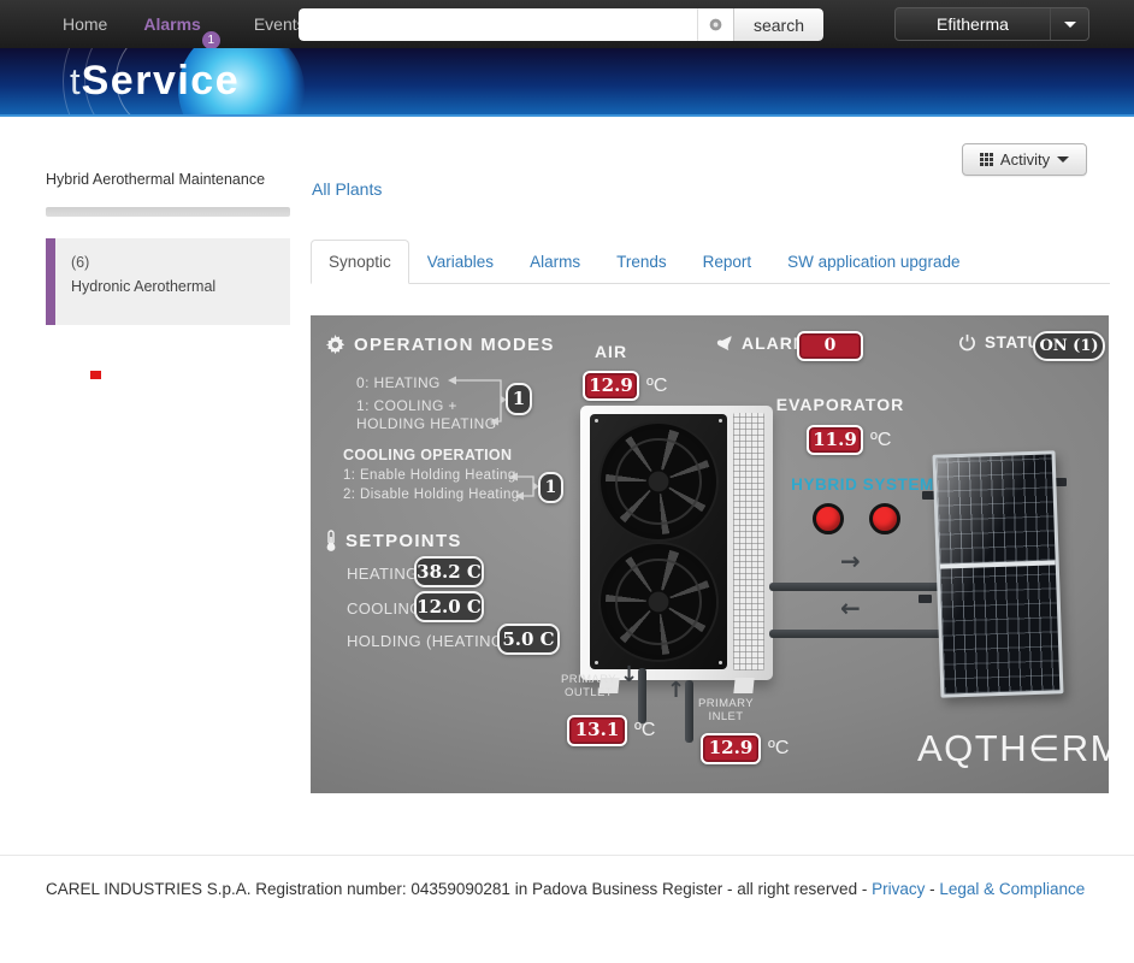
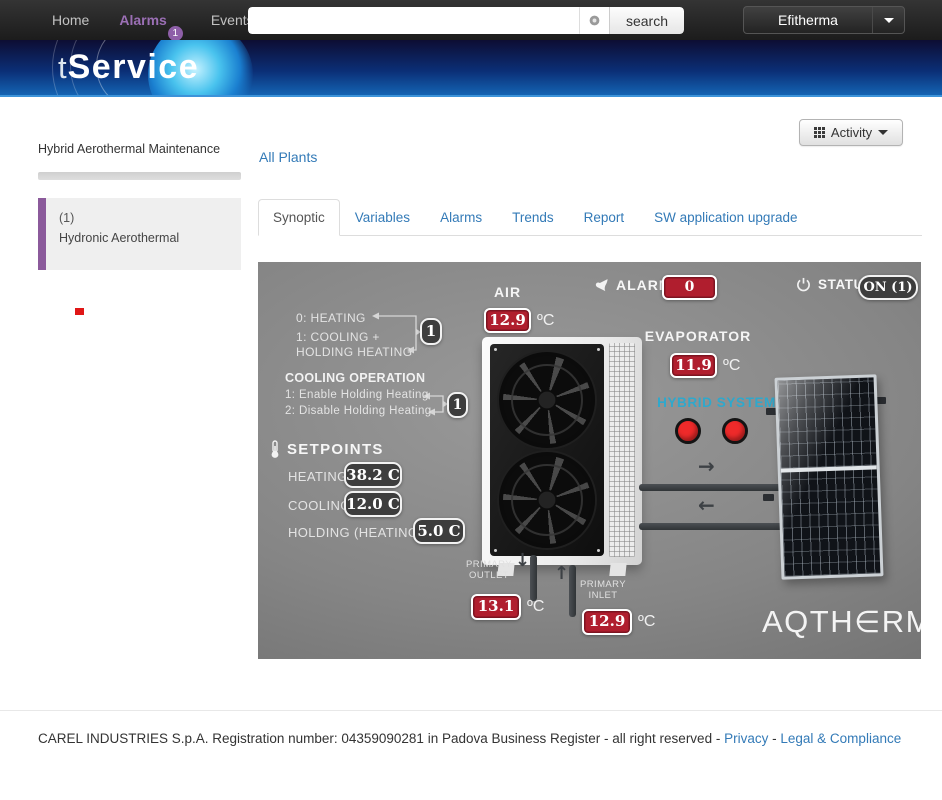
  Home
  Alarms
  1
  Event
  search
  Efitherma
  tService
  Activity
  Hybrid Aerothermal Maintenance
- (6)
+ (1)
  Hydronic Aerothermal
  All Plants
  Synoptic
  Variables
  Alarms
  Trends
  Report
  SW application upgrade
- OPERATION MODES
  0: HEATING
  1: COOLING +
  HOLDING HEATING
  1
  COOLING OPERATION
  1: Enable Holding Heating
  2: Disable Holding Heating
  1
  SETPOINTS
  HEATING
  38.2 C
  COOLIN
  12.0 C
  HOLDING (HEATIN
  5.0 C
  AIR
  12.9
  ºC
  ALAR
  0
  ON (1)
  EVAPORATOR
  11.9
  ºC
  HYBRID SYSTEM
  ↓
  ↑
  PRIMARY
  OUTLET
  13.1
  ºC
  PRIMARY
  INLET
  12.9
  ºC
  →
  ←
  AQTH∈RM
  CAREL INDUSTRIES S.p.A. Registration number: 04359090281 in Padova Business Register - all right reserved - Privacy - Legal & Compliance
